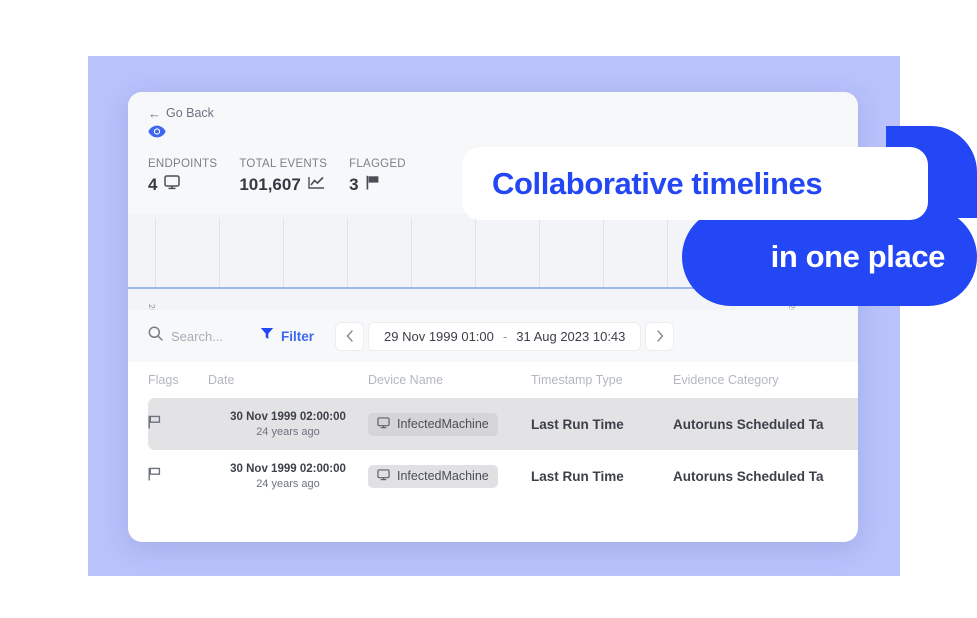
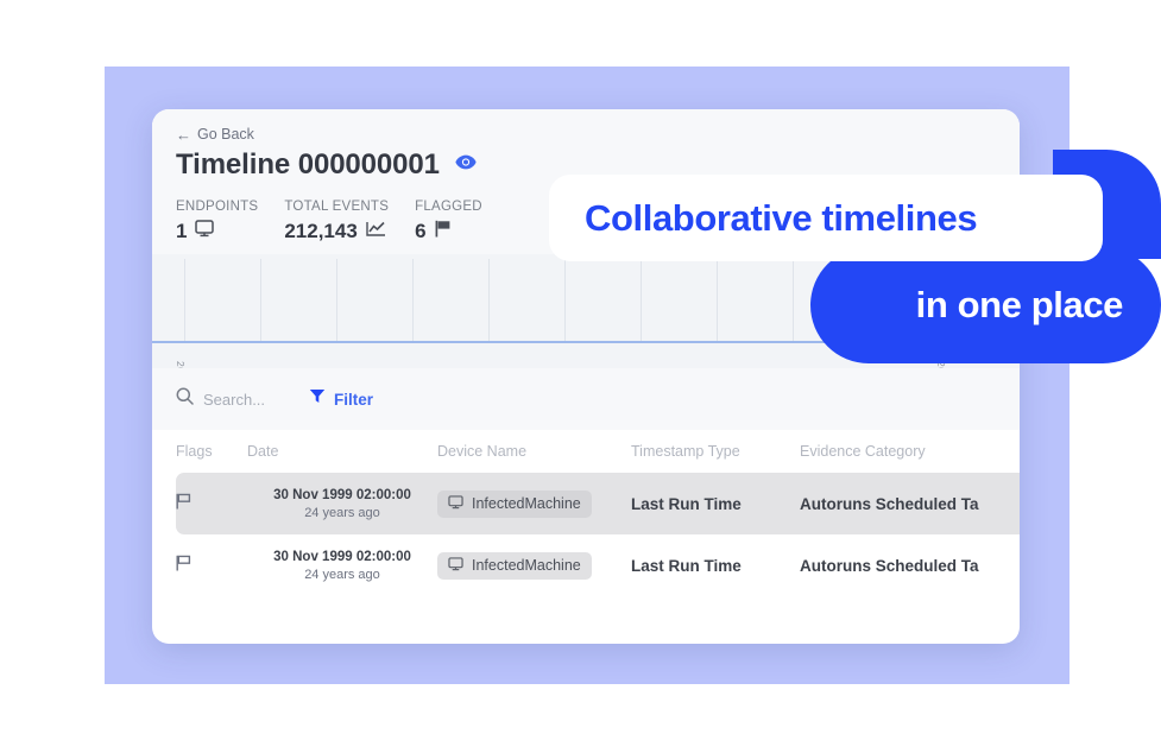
  ←
  Go Back
+ Timeline 000000001
  ENDPOINTS
- 4
+ 1
  TOTAL EVENTS
- 101,607
+ 212,143
  FLAGGED
- 3
+ 6
  Search...
  Filter
- 29 Nov 1999 01:00
- -
- 31 Aug 2023 10:43
  Flags
  Date
  Device Name
  Timestamp Type
  Evidence Category
  30 Nov 1999 02:00:00
  24 years ago
  InfectedMachine
  Last Run Time
  Autoruns Scheduled Ta
  30 Nov 1999 02:00:00
  24 years ago
  InfectedMachine
  Last Run Time
  Autoruns Scheduled Ta
  in one place
  Collaborative timelines
